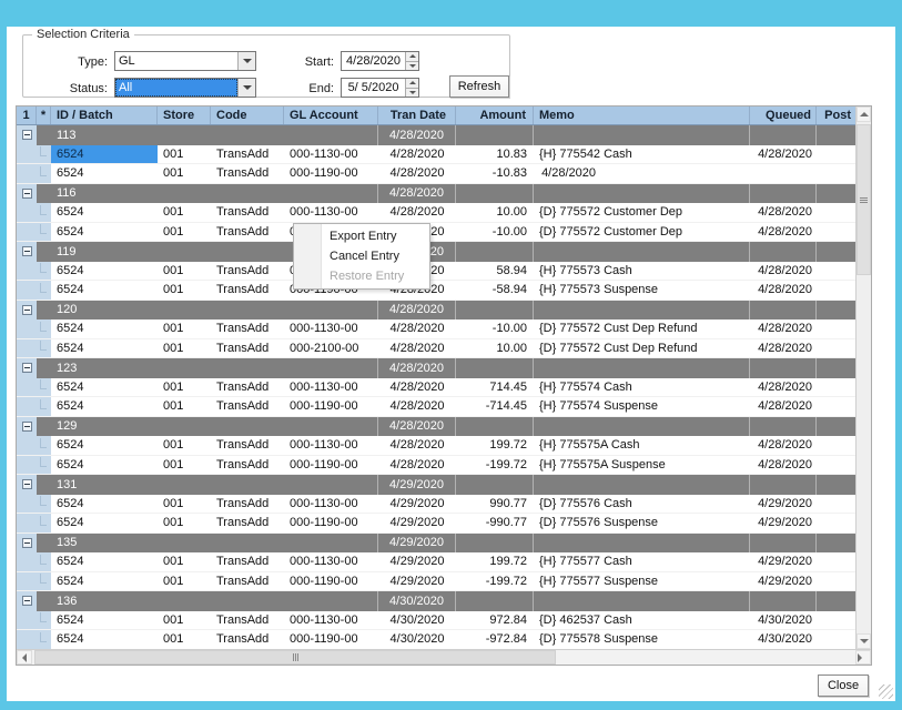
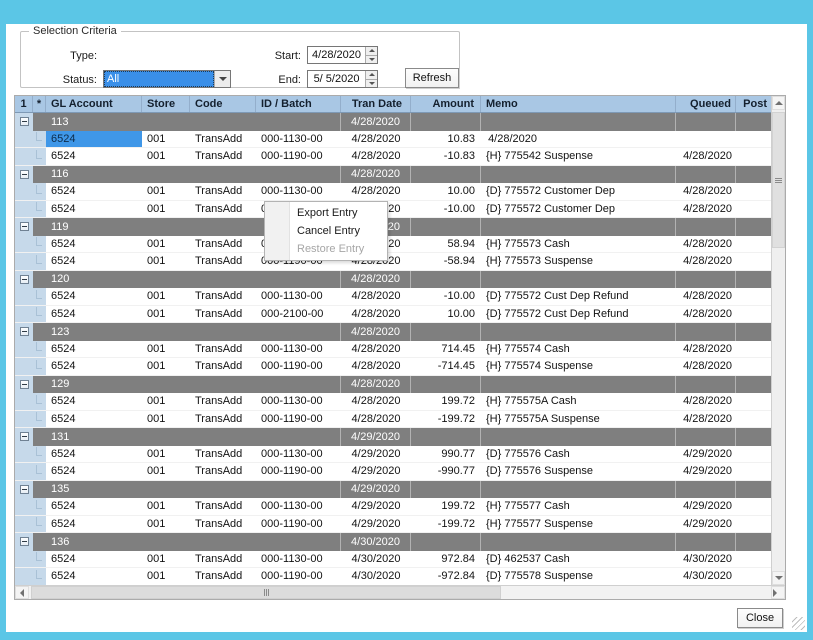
  Selection Criteria
  Type:
- GL
  Start:
  4/28/2020
  Status:
  All
  End:
  5/ 5/2020
  Refresh
  1
  *
- ID / Batch
+ GL Account
  Store
  Code
- GL Account
+ ID / Batch
  Tran Date
  Amount
  Memo
  Queued
  Post
  113
  4/28/2020
  6524
  001
  TransAdd
  000-1130-00
  4/28/2020
  10.83
- {H} 775542 Cash
  4/28/2020
  6524
  001
  TransAdd
  000-1190-00
  4/28/2020
  -10.83
+ {H} 775542 Suspense
  4/28/2020
  116
  4/28/2020
  6524
  001
  TransAdd
  000-1130-00
  4/28/2020
  10.00
  {D} 775572 Customer Dep
  4/28/2020
  6524
  001
  TransAdd
  -10.00
  {D} 775572 Customer Dep
  4/28/2020
  119
  6524
  001
  TransAdd
  58.94
  {H} 775573 Cash
  4/28/2020
  6524
  001
  TransAdd
  000-1190-00
  4/28/2020
  -58.94
  {H} 775573 Suspense
  4/28/2020
  120
  4/28/2020
  6524
  001
  TransAdd
  000-1130-00
  4/28/2020
  -10.00
  {D} 775572 Cust Dep Refund
  4/28/2020
  6524
  001
  TransAdd
  000-2100-00
  4/28/2020
  10.00
  {D} 775572 Cust Dep Refund
  4/28/2020
  123
  4/28/2020
  6524
  001
  TransAdd
  000-1130-00
  4/28/2020
  714.45
  {H} 775574 Cash
  4/28/2020
  6524
  001
  TransAdd
  000-1190-00
  4/28/2020
  -714.45
  {H} 775574 Suspense
  4/28/2020
  129
  4/28/2020
  6524
  001
  TransAdd
  000-1130-00
  4/28/2020
  199.72
  {H} 775575A Cash
  4/28/2020
  6524
  001
  TransAdd
  000-1190-00
  4/28/2020
  -199.72
  {H} 775575A Suspense
  4/28/2020
  131
  4/29/2020
  6524
  001
  TransAdd
  000-1130-00
  4/29/2020
  990.77
  {D} 775576 Cash
  4/29/2020
  6524
  001
  TransAdd
  000-1190-00
  4/29/2020
  -990.77
  {D} 775576 Suspense
  4/29/2020
  135
  4/29/2020
  6524
  001
  TransAdd
  000-1130-00
  4/29/2020
  199.72
  {H} 775577 Cash
  4/29/2020
  6524
  001
  TransAdd
  000-1190-00
  4/29/2020
  -199.72
  {H} 775577 Suspense
  4/29/2020
  136
  4/30/2020
  6524
  001
  TransAdd
  000-1130-00
  4/30/2020
  972.84
  {D} 462537 Cash
  4/30/2020
  6524
  001
  TransAdd
  000-1190-00
  4/30/2020
  -972.84
  {D} 775578 Suspense
  4/30/2020
  Export Entry
  Cancel Entry
  Restore Entry
  Close
